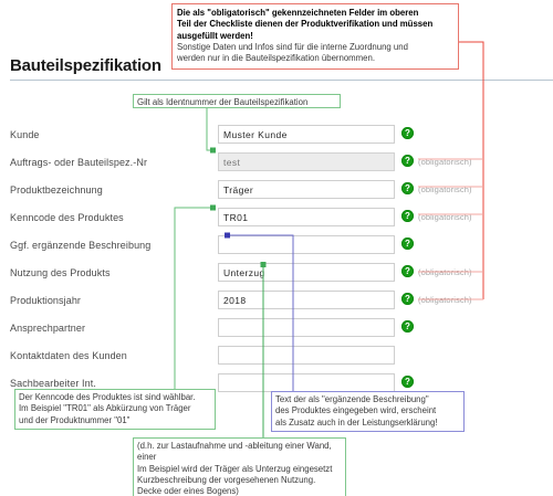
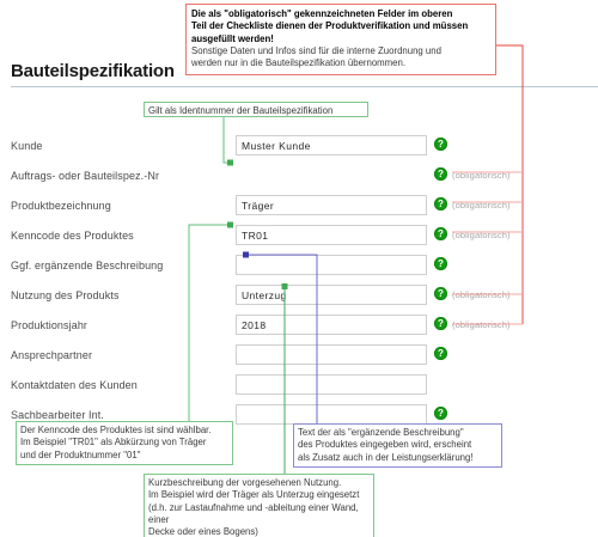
  Bauteilspezifikation
  Kunde
  Muster Kunde
  ?
  Auftrags- oder Bauteilspez.-Nr
- test
  ?
  (obligatorisch)
  Produktbezeichnung
  Träger
  ?
  (obligatorisch)
  Kenncode des Produktes
  TR01
  ?
  (obligatorisch)
  Ggf. ergänzende Beschreibung
  ?
  Nutzung des Produkts
  Unterzug
  ?
  Produktionsjahr
  2018
  ?
  Ansprechpartner
  ?
  Kontaktdaten des Kunden
  Sachbearbeiter Int.
  ?
  Die als "obligatorisch" gekennzeichneten Felder im oberen
  Teil der Checkliste dienen der Produktverifikation und müssen
  ausgefüllt werden!
  Sonstige Daten und Infos sind für die interne Zuordnung und
  werden nur in die Bauteilspezifikation übernommen.
  Gilt als Identnummer der Bauteilspezifikation
  Der Kenncode des Produktes ist sind wählbar.
  Im Beispiel "TR01" als Abkürzung von Träger
  und der Produktnummer "01"
  Text der als "ergänzende Beschreibung"
  des Produktes eingegeben wird, erscheint
  als Zusatz auch in der Leistungserklärung!
- (d.h. zur Lastaufnahme und -ableitung einer Wand, einer
+ Kurzbeschreibung der vorgesehenen Nutzung.
  Im Beispiel wird der Träger als Unterzug eingesetzt
- Kurzbeschreibung der vorgesehenen Nutzung.
+ (d.h. zur Lastaufnahme und -ableitung einer Wand, einer
  Decke oder eines Bogens)
